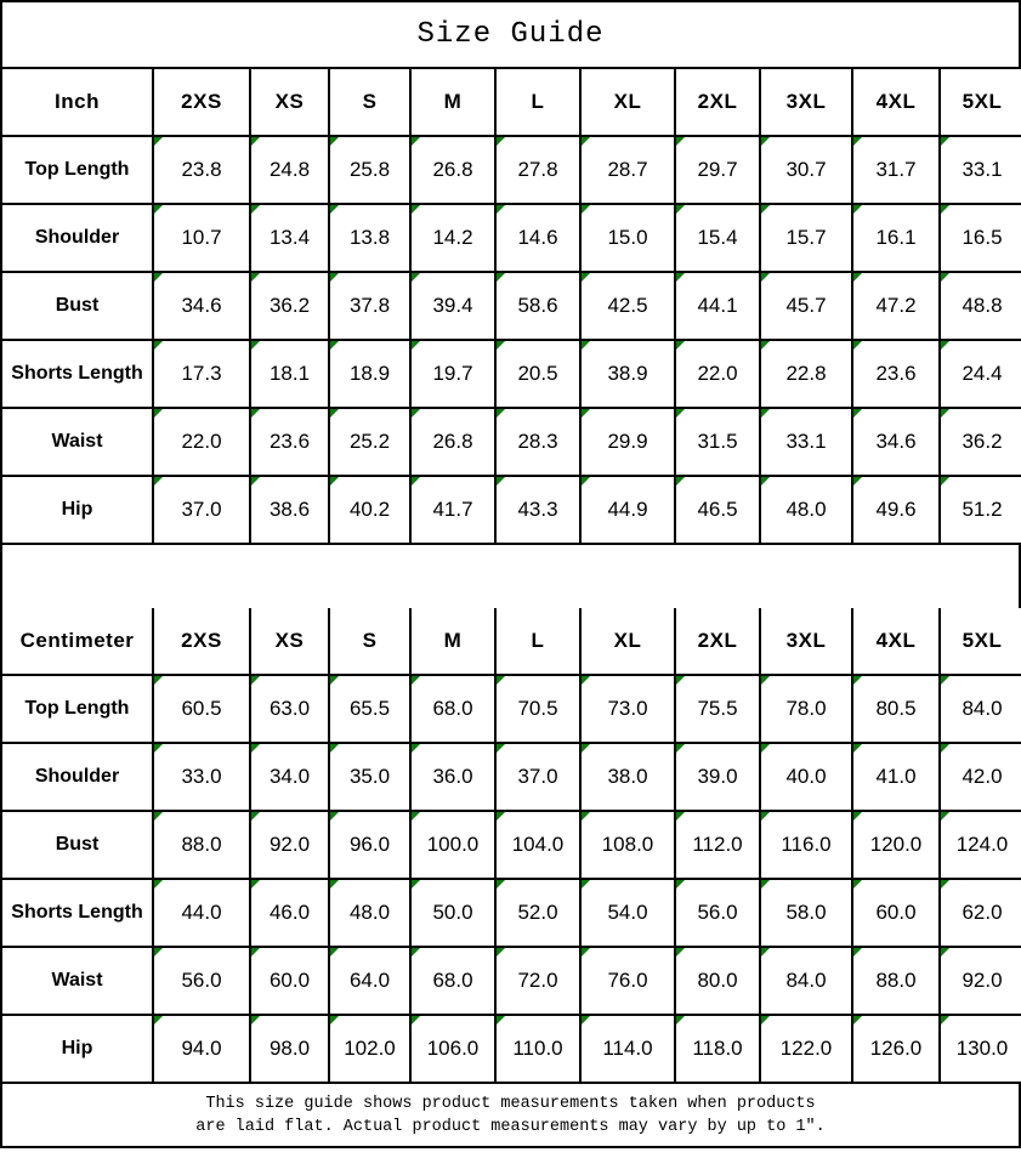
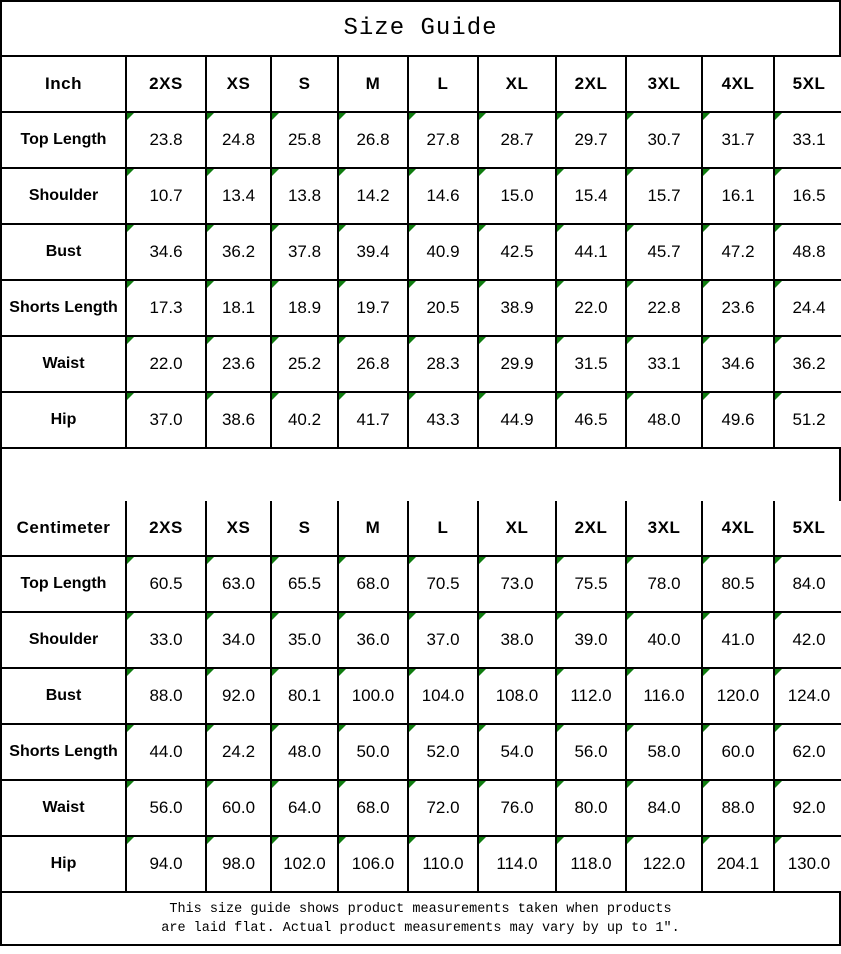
  Size Guide
  Inch	2XS	XS	S	M	L	XL	2XL	3XL	4XL	5XL
  Top Length	23.8	24.8	25.8	26.8	27.8	28.7	29.7	30.7	31.7	33.1
  Shoulder	10.7	13.4	13.8	14.2	14.6	15.0	15.4	15.7	16.1	16.5
- Bust	34.6	36.2	37.8	39.4	58.6	42.5	44.1	45.7	47.2	48.8
+ Bust	34.6	36.2	37.8	39.4	40.9	42.5	44.1	45.7	47.2	48.8
  Shorts Length	17.3	18.1	18.9	19.7	20.5	38.9	22.0	22.8	23.6	24.4
  Waist	22.0	23.6	25.2	26.8	28.3	29.9	31.5	33.1	34.6	36.2
  Hip	37.0	38.6	40.2	41.7	43.3	44.9	46.5	48.0	49.6	51.2
  Centimeter	2XS	XS	S	M	L	XL	2XL	3XL	4XL	5XL
  Top Length	60.5	63.0	65.5	68.0	70.5	73.0	75.5	78.0	80.5	84.0
  Shoulder	33.0	34.0	35.0	36.0	37.0	38.0	39.0	40.0	41.0	42.0
- Bust	88.0	92.0	96.0	100.0	104.0	108.0	112.0	116.0	120.0	124.0
+ Bust	88.0	92.0	80.1	100.0	104.0	108.0	112.0	116.0	120.0	124.0
- Shorts Length	44.0	46.0	48.0	50.0	52.0	54.0	56.0	58.0	60.0	62.0
+ Shorts Length	44.0	24.2	48.0	50.0	52.0	54.0	56.0	58.0	60.0	62.0
  Waist	56.0	60.0	64.0	68.0	72.0	76.0	80.0	84.0	88.0	92.0
- Hip	94.0	98.0	102.0	106.0	110.0	114.0	118.0	122.0	126.0	130.0
+ Hip	94.0	98.0	102.0	106.0	110.0	114.0	118.0	122.0	204.1	130.0
  This size guide shows product measurements taken when products
  are laid flat. Actual product measurements may vary by up to 1″.
